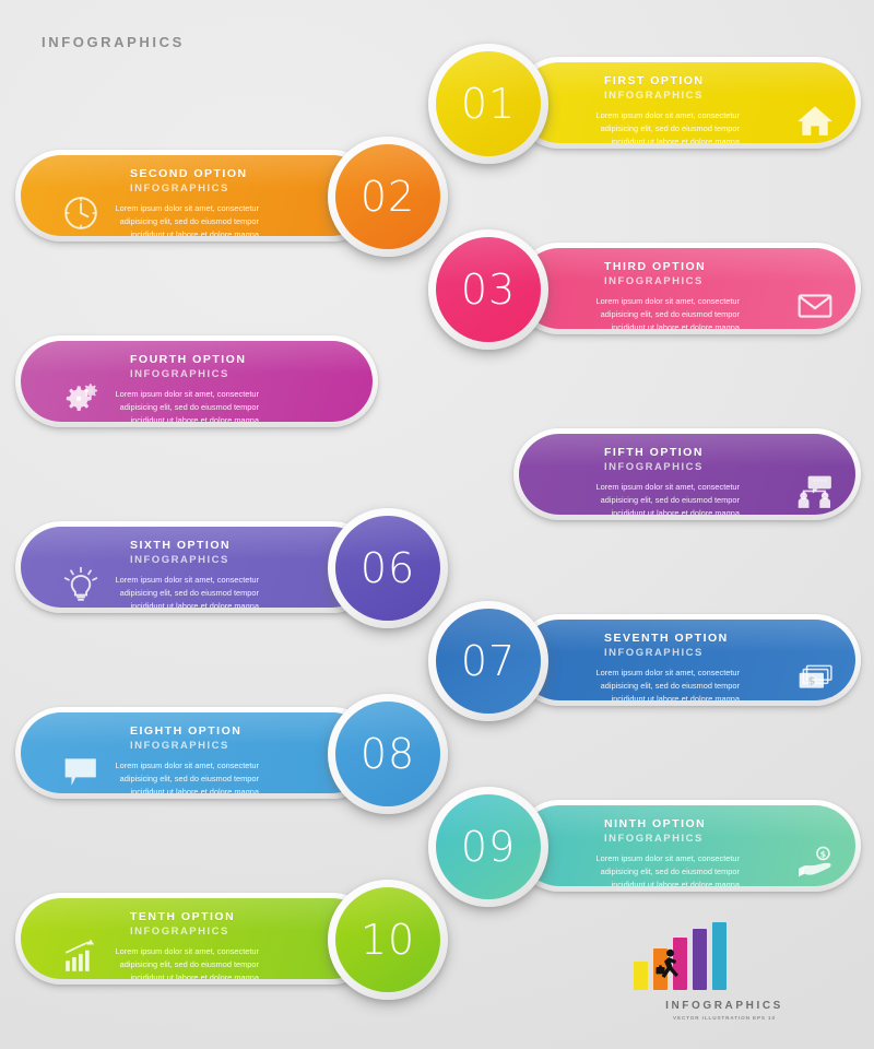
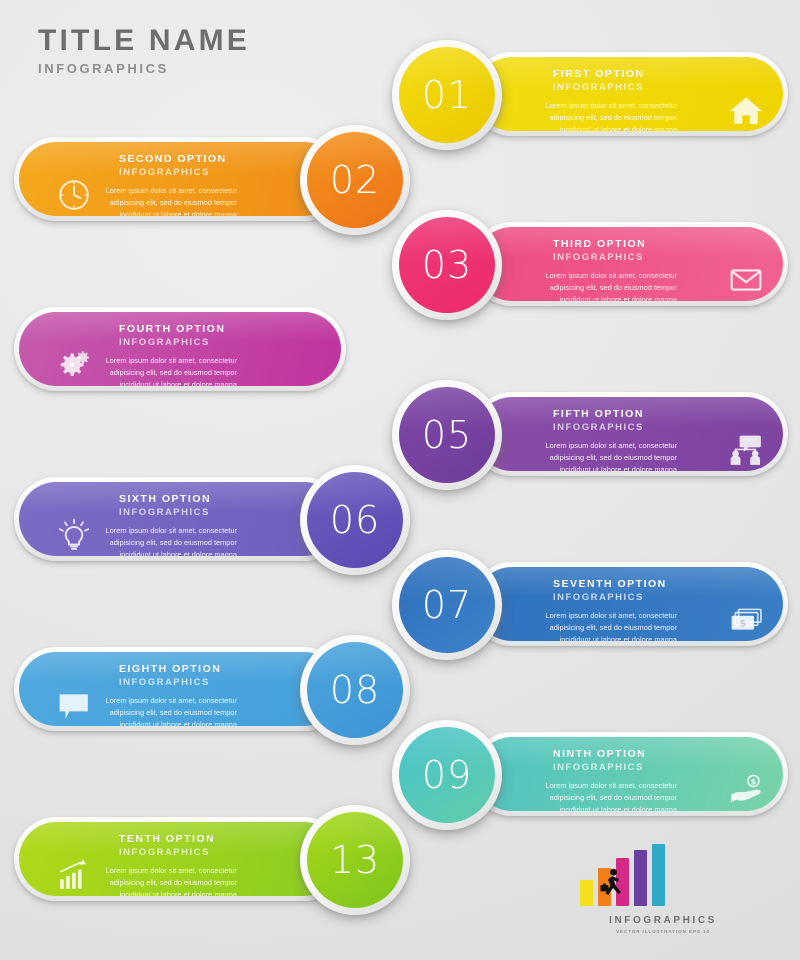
+ TITLE NAME
  INFOGRAPHICS
  INFOGRAPHICS
  Lorem ipsum dolor sit amet, consectetur adipisicing elit, sed do eiusmod tempor incididunt ut labore et dolore magna
  01
  INFOGRAPHICS
  Lorem ipsum dolor sit amet, consectetur adipisicing elit, sed do eiusmod tempor incididunt ut labore et dolore magna
  02
  INFOGRAPHICS
  Lorem ipsum dolor sit amet, consectetur adipisicing elit, sed do eiusmod tempor incididunt ut labore et dolore magna
  03
  INFOGRAPHICS
  Lorem ipsum dolor sit amet, consectetur adipisicing elit, sed do eiusmod tempor incididunt ut labore et dolore magna
  INFOGRAPHICS
  Lorem ipsum dolor sit amet, consectetur adipisicing elit, sed do eiusmod tempor incididunt ut labore et dolore magna
+ 05
  INFOGRAPHICS
  Lorem ipsum dolor sit amet, consectetur adipisicing elit, sed do eiusmod tempor incididunt ut labore et dolore magna
  06
  INFOGRAPHICS
  Lorem ipsum dolor sit amet, consectetur adipisicing elit, sed do eiusmod tempor incididunt ut labore et dolore magna
  $
  07
  INFOGRAPHICS
  Lorem ipsum dolor sit amet, consectetur adipisicing elit, sed do eiusmod tempor incididunt ut labore et dolore magna
  08
  INFOGRAPHICS
  Lorem ipsum dolor sit amet, consectetur adipisicing elit, sed do eiusmod tempor incididunt ut labore et dolore magna
  $
  09
  INFOGRAPHICS
  Lorem ipsum dolor sit amet, consectetur adipisicing elit, sed do eiusmod tempor incididunt ut labore et dolore magna
- 10
+ 13
  INFOGRAPHICS
